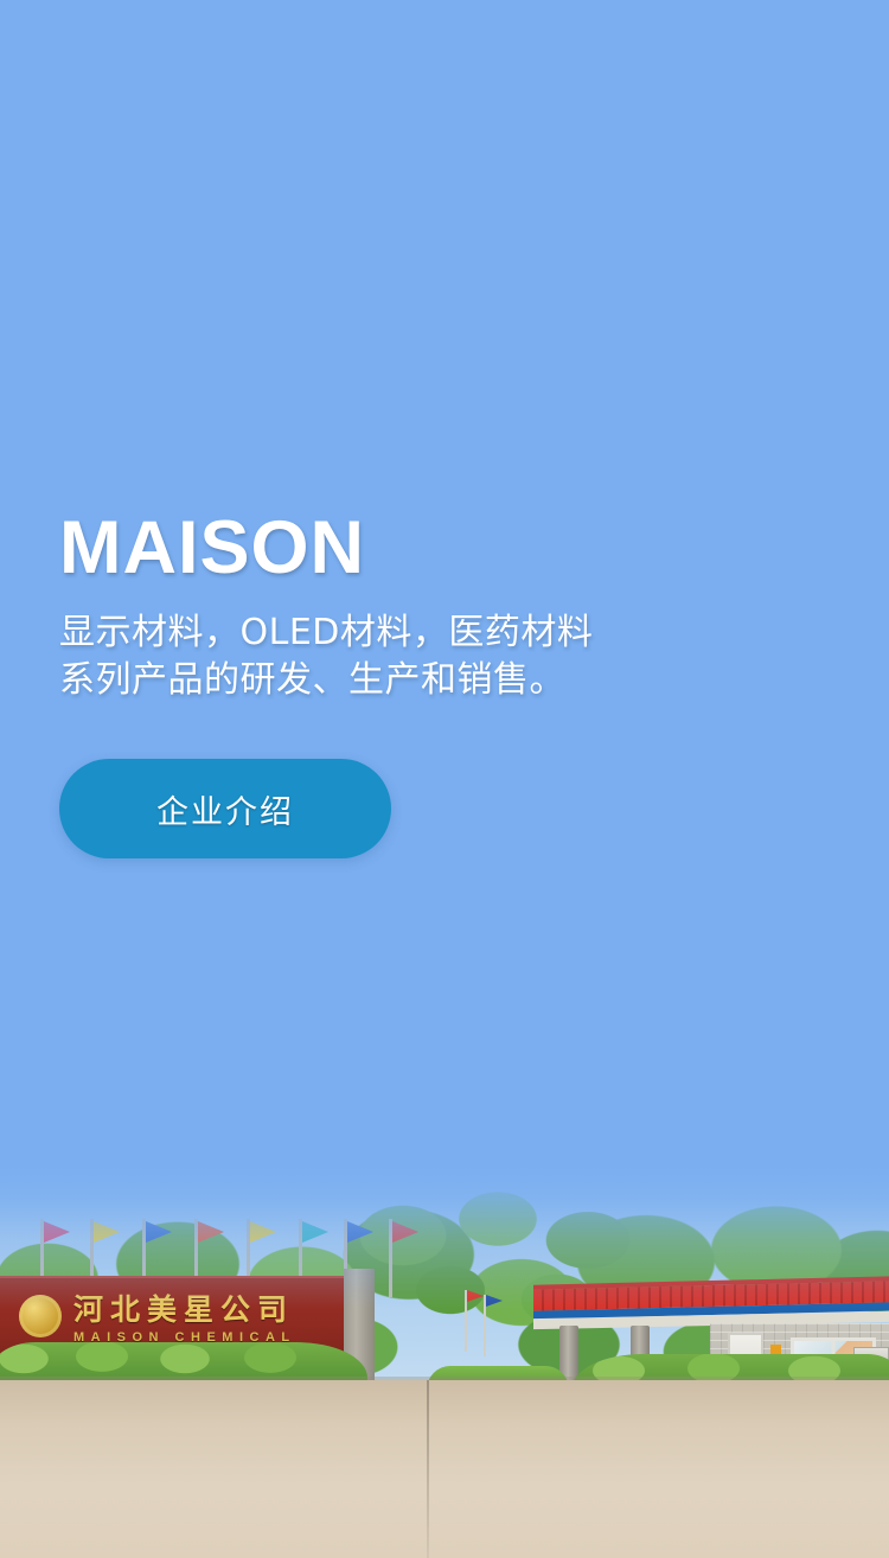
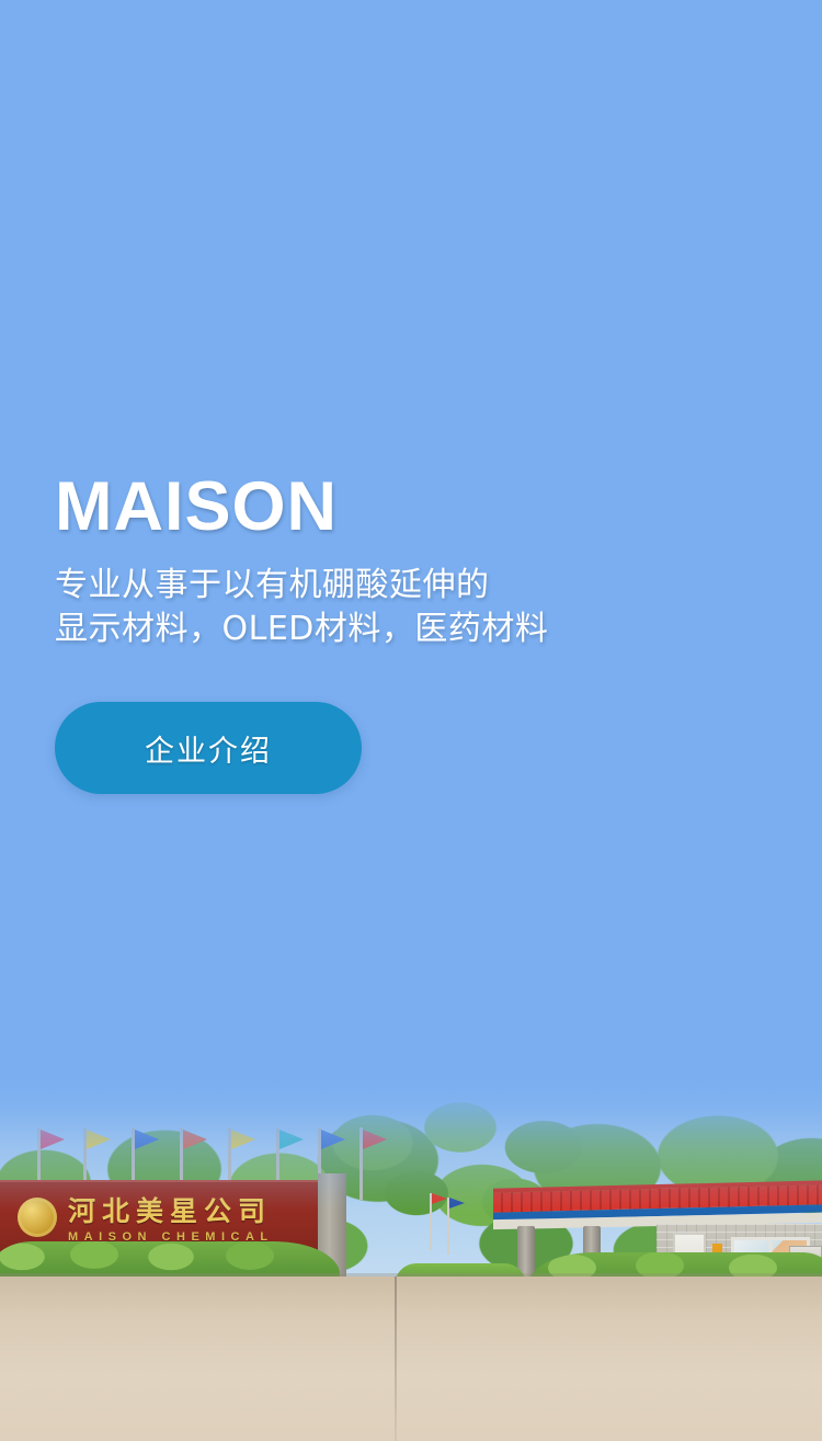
  河北美星公司
  MAISON CHEMICAL
  MAISON
+ 专业从事于以有机硼酸延伸的
  显示材料，OLED材料，医药材料
- 系列产品的研发、生产和销售。
  企业介绍
